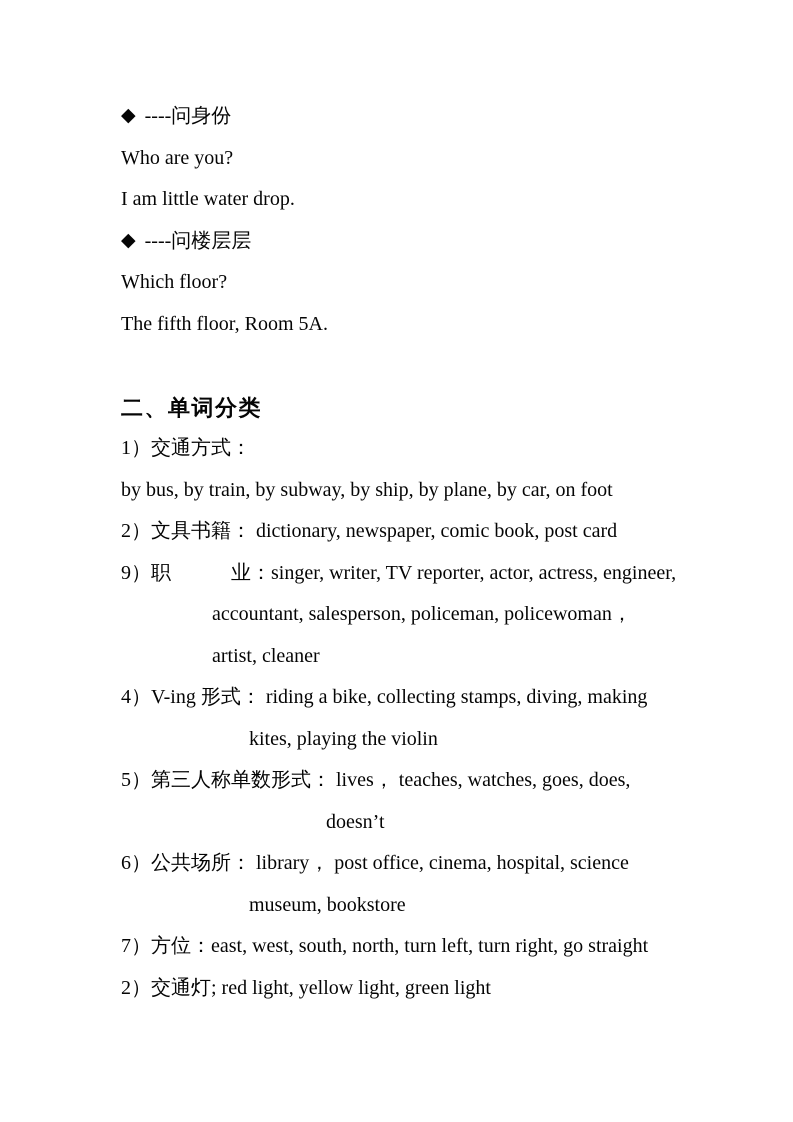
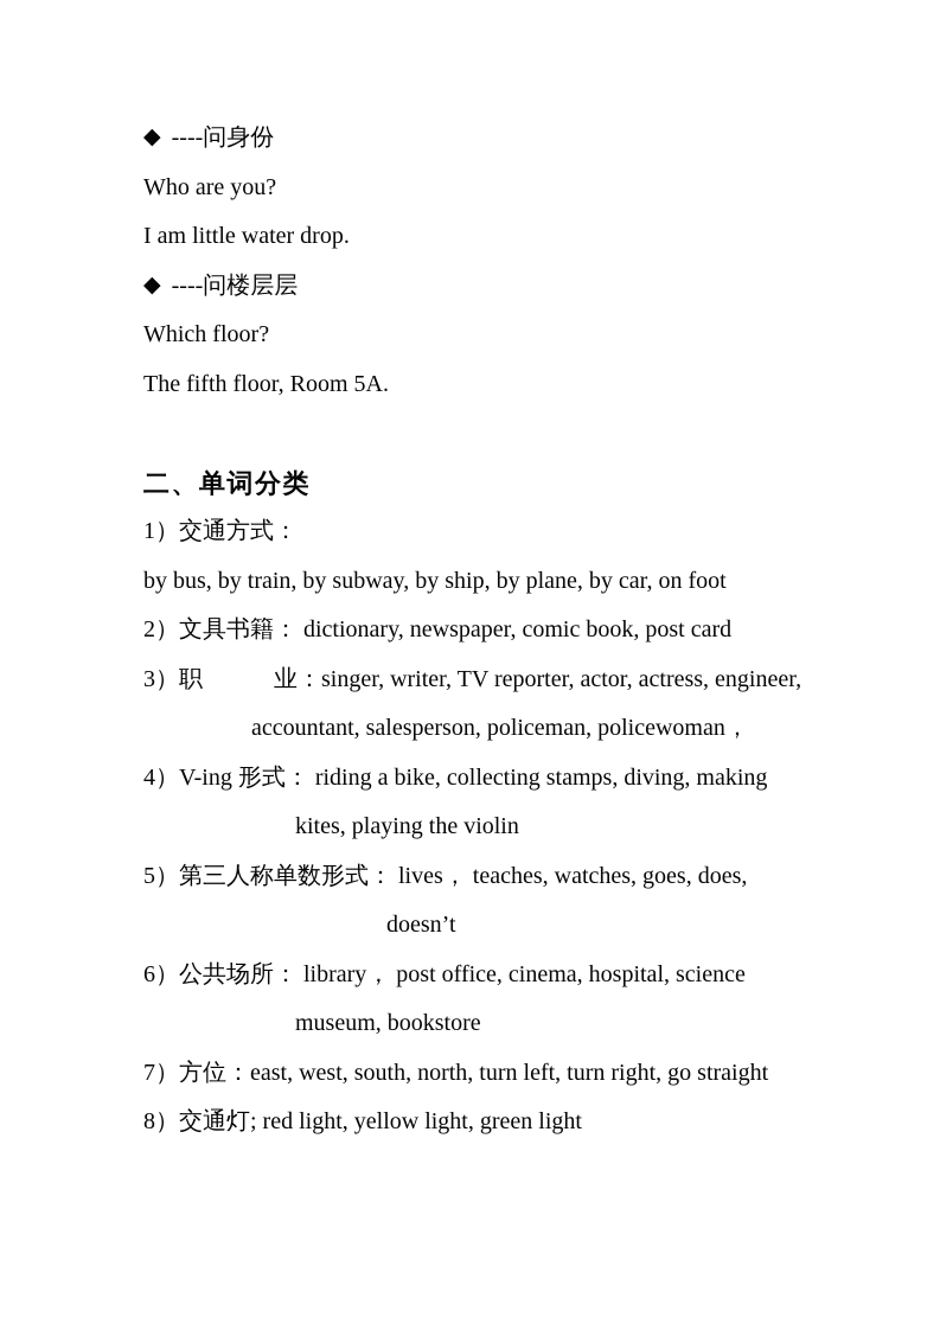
  ◆ ----问身份
  Who are you?
  I am little water drop.
  ◆ ----问楼层层
  Which floor?
  The fifth floor, Room 5A.
  二、单词分类
  1）交通方式：
  by bus, by train, by subway, by ship, by plane, by car, on foot
  2）文具书籍： dictionary, newspaper, comic book, post card
- 9）职 业：singer, writer, TV reporter, actor, actress, engineer,
+ 3）职 业：singer, writer, TV reporter, actor, actress, engineer,
  accountant, salesperson, policeman, policewoman，
- artist, cleaner
  4）V-ing 形式： riding a bike, collecting stamps, diving, making
  kites, playing the violin
  5）第三人称单数形式： lives， teaches, watches, goes, does,
  doesn’t
  6）公共场所： library， post office, cinema, hospital, science
  museum, bookstore
  7）方位：east, west, south, north, turn left, turn right, go straight
- 2）交通灯; red light, yellow light, green light
+ 8）交通灯; red light, yellow light, green light
